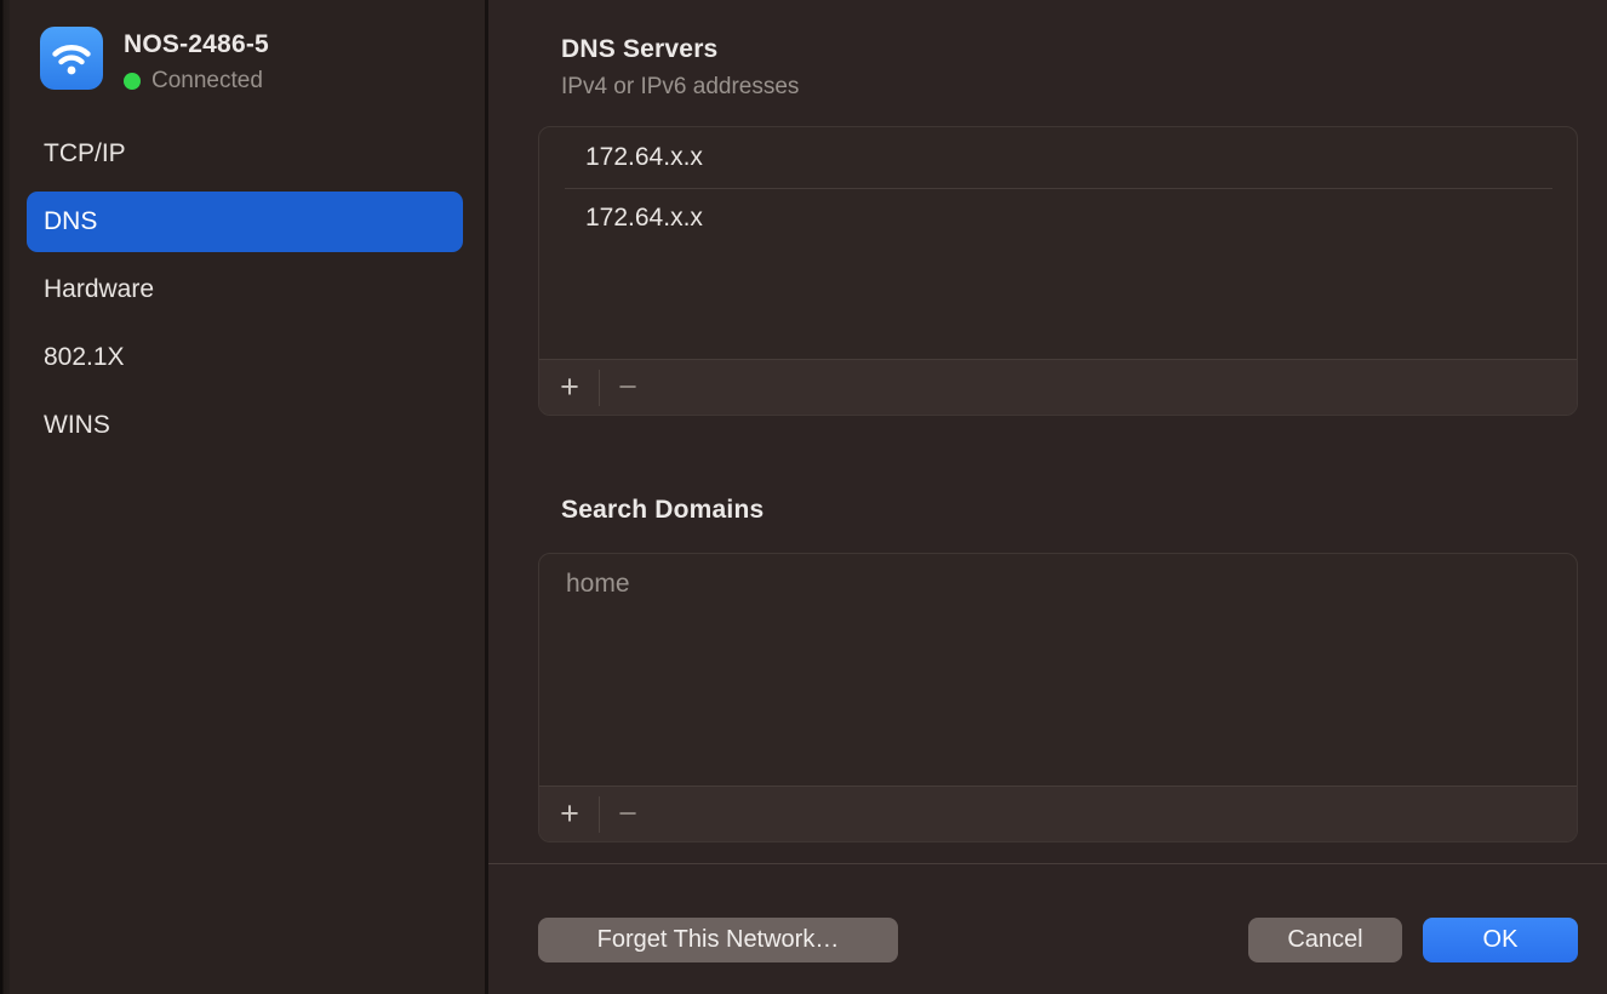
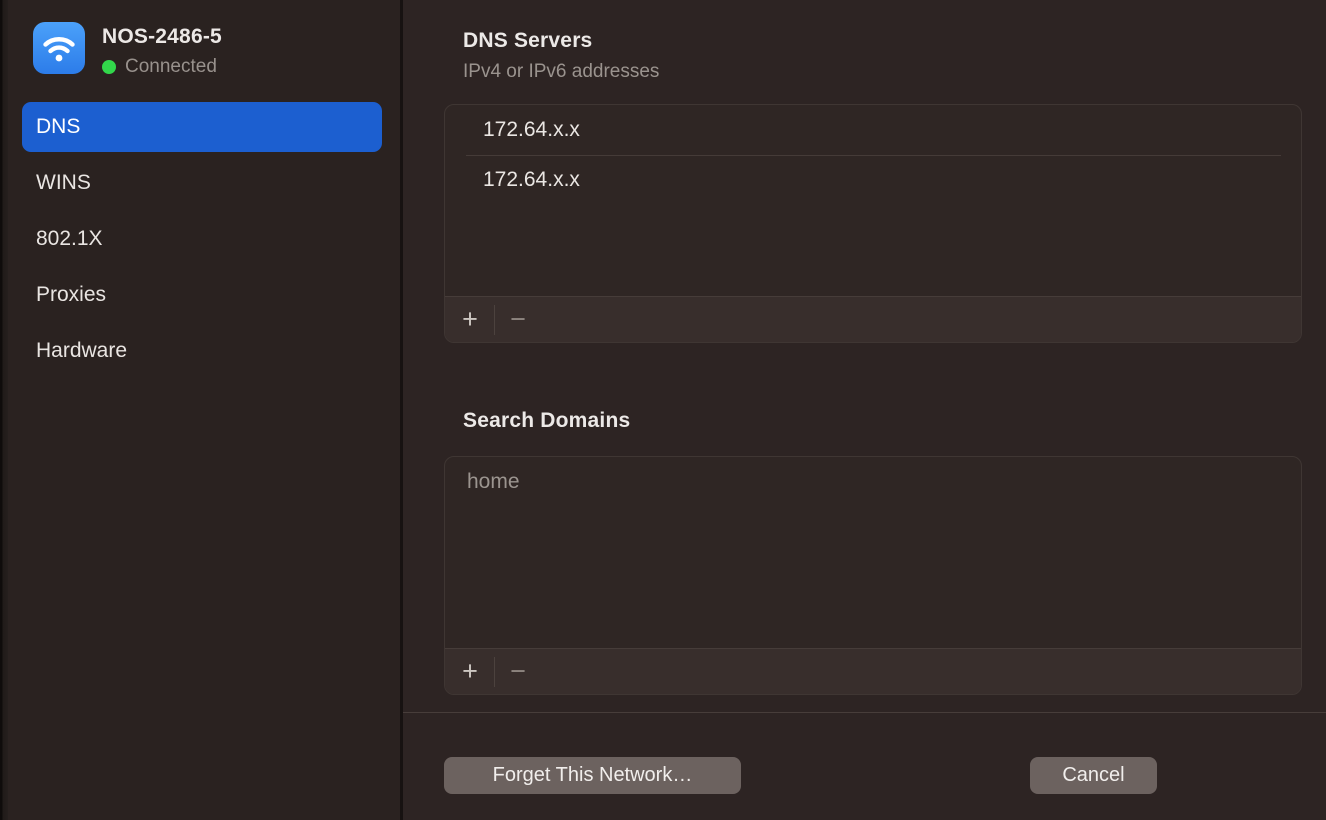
  NOS-2486-5
  Connected
- TCP/IP
  DNS
- Hardware
+ WINS
  802.1X
+ Proxies
- WINS
+ Hardware
  DNS Servers
  IPv4 or IPv6 addresses
  172.64.x.x
  172.64.x.x
  +
  −
  Search Domains
  home
  +
  −
  Forget This Network…
  Cancel
- OK
